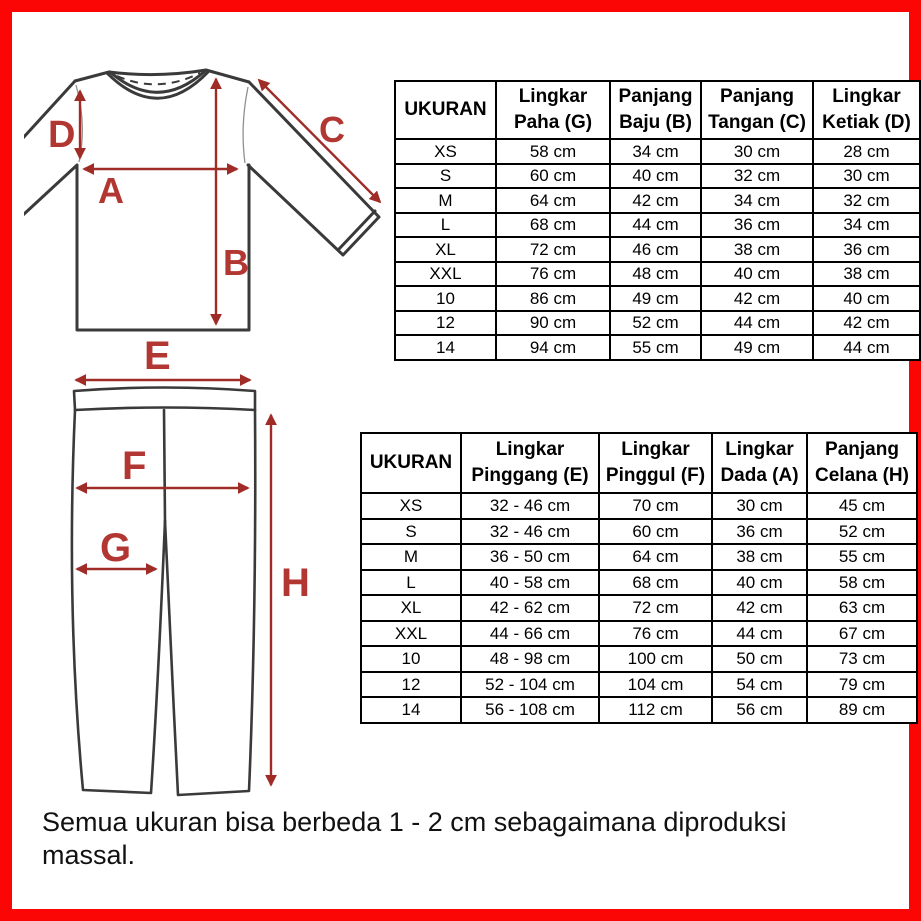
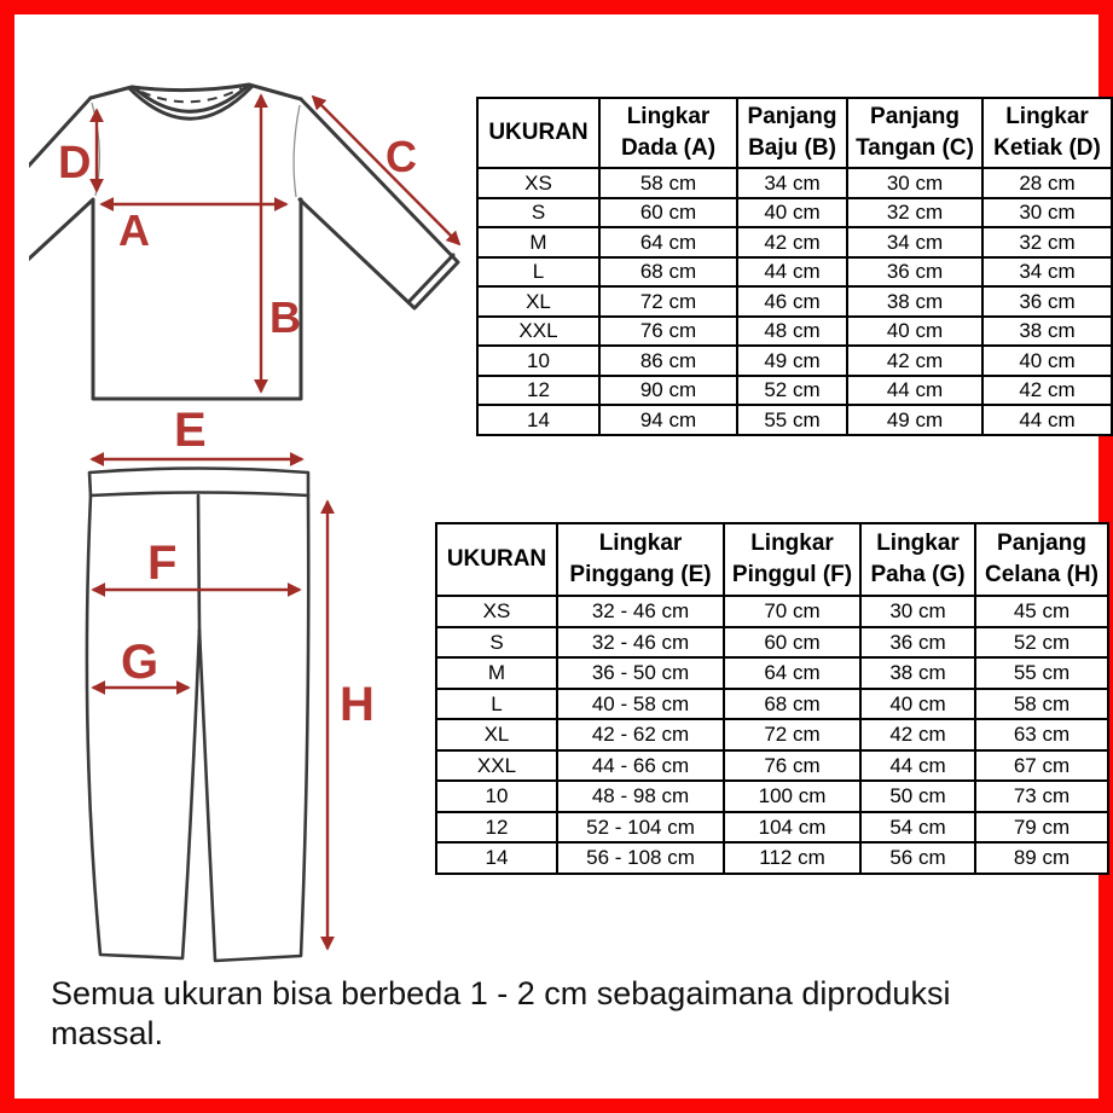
  D
  A
  B
  C
  E
  F
  G
  H
- UKURAN	Lingkar Paha (G)	Panjang Baju (B)	Panjang Tangan (C)	Lingkar Ketiak (D)
+ UKURAN	Lingkar Dada (A)	Panjang Baju (B)	Panjang Tangan (C)	Lingkar Ketiak (D)
  XS	58 cm	34 cm	30 cm	28 cm
  S	60 cm	40 cm	32 cm	30 cm
  M	64 cm	42 cm	34 cm	32 cm
  L	68 cm	44 cm	36 cm	34 cm
  XL	72 cm	46 cm	38 cm	36 cm
  XXL	76 cm	48 cm	40 cm	38 cm
  10	86 cm	49 cm	42 cm	40 cm
  12	90 cm	52 cm	44 cm	42 cm
  14	94 cm	55 cm	49 cm	44 cm
- UKURAN	Lingkar Pinggang (E)	Lingkar Pinggul (F)	Lingkar Dada (A)	Panjang Celana (H)
+ UKURAN	Lingkar Pinggang (E)	Lingkar Pinggul (F)	Lingkar Paha (G)	Panjang Celana (H)
  XS	32 - 46 cm	70 cm	30 cm	45 cm
  S	32 - 46 cm	60 cm	36 cm	52 cm
  M	36 - 50 cm	64 cm	38 cm	55 cm
  L	40 - 58 cm	68 cm	40 cm	58 cm
  XL	42 - 62 cm	72 cm	42 cm	63 cm
  XXL	44 - 66 cm	76 cm	44 cm	67 cm
  10	48 - 98 cm	100 cm	50 cm	73 cm
  12	52 - 104 cm	104 cm	54 cm	79 cm
  14	56 - 108 cm	112 cm	56 cm	89 cm
  Semua ukuran bisa berbeda 1 - 2 cm sebagaimana diproduksi massal.
